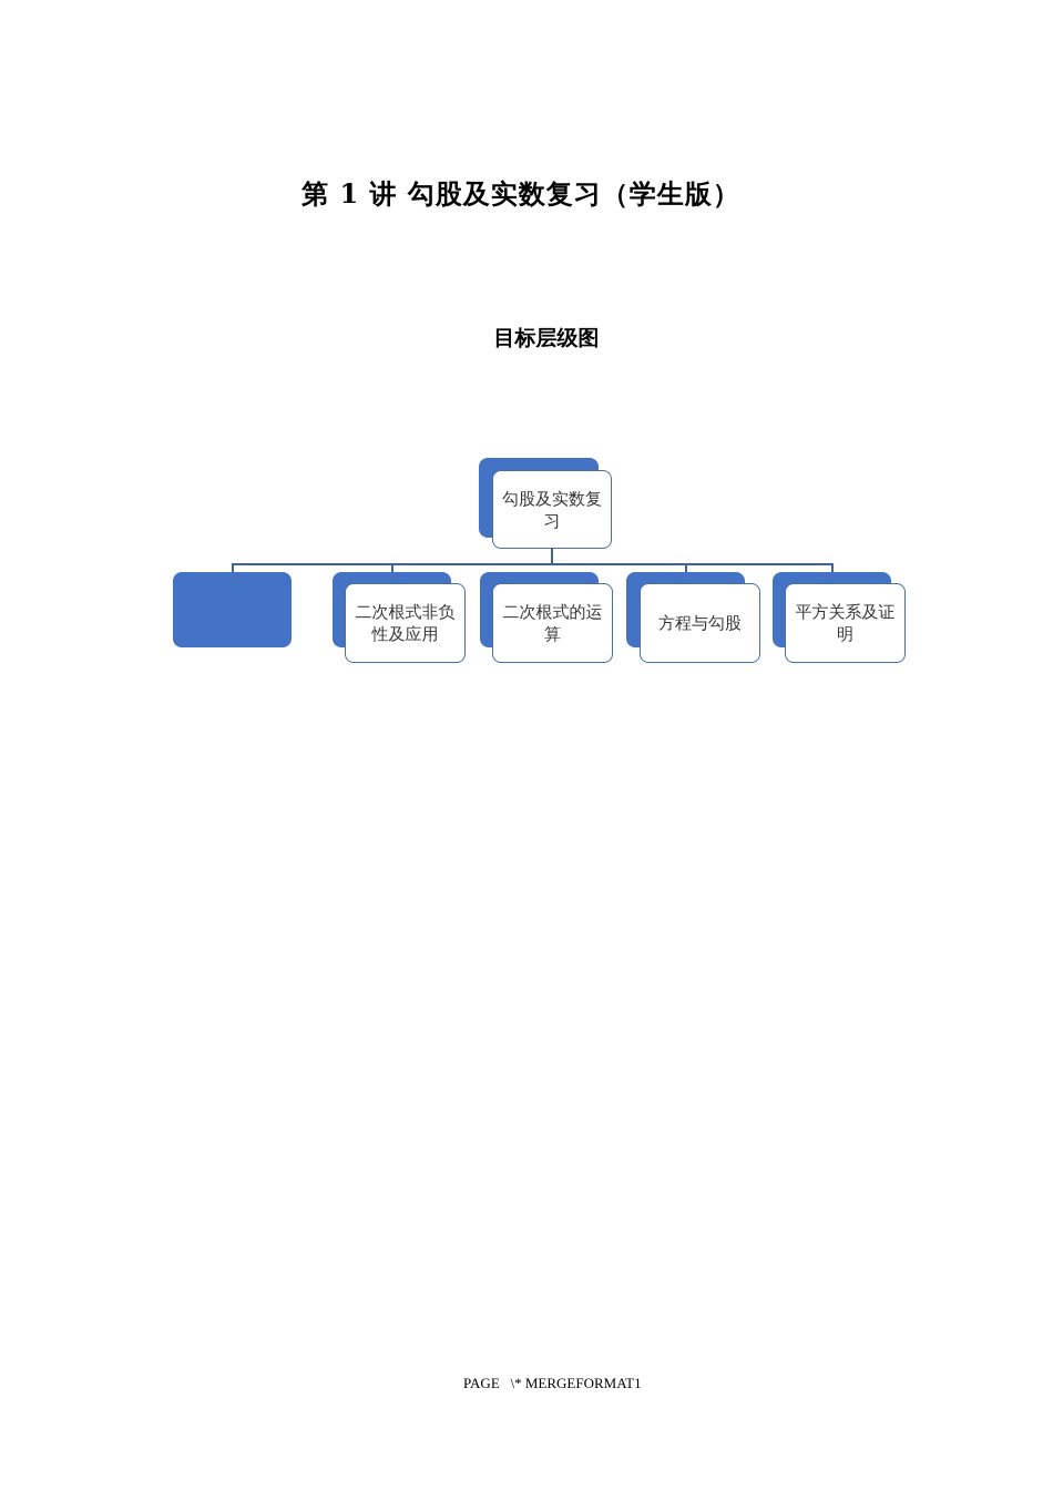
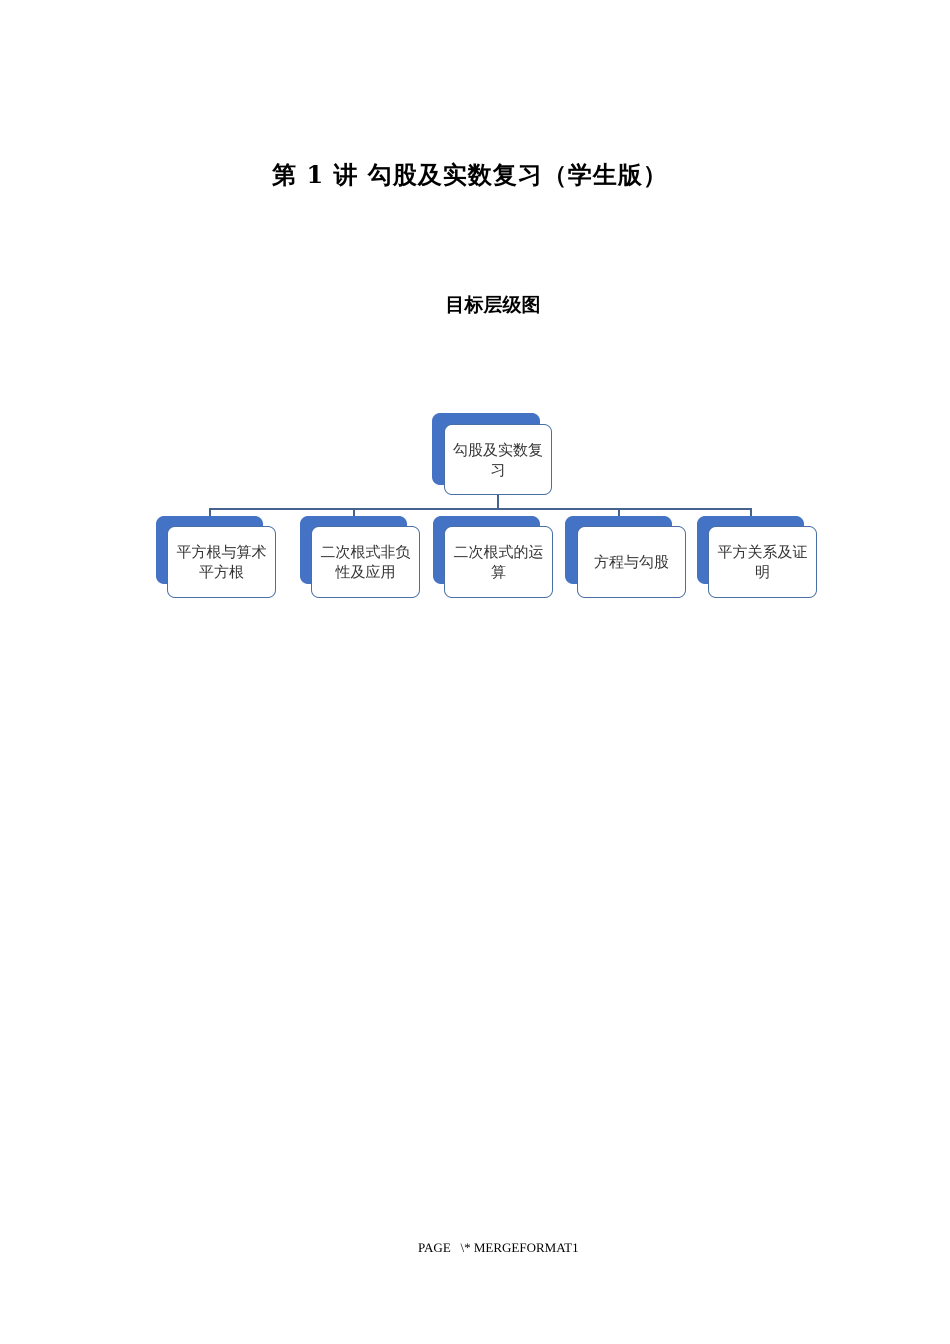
  第 1 讲 勾股及实数复习（学生版）
  目标层级图
  勾股及实数复习
+ 平方根与算术平方根
  二次根式非负性及应用
  二次根式的运算
  方程与勾股
  平方关系及证明
  PAGE \* MERGEFORMAT1
